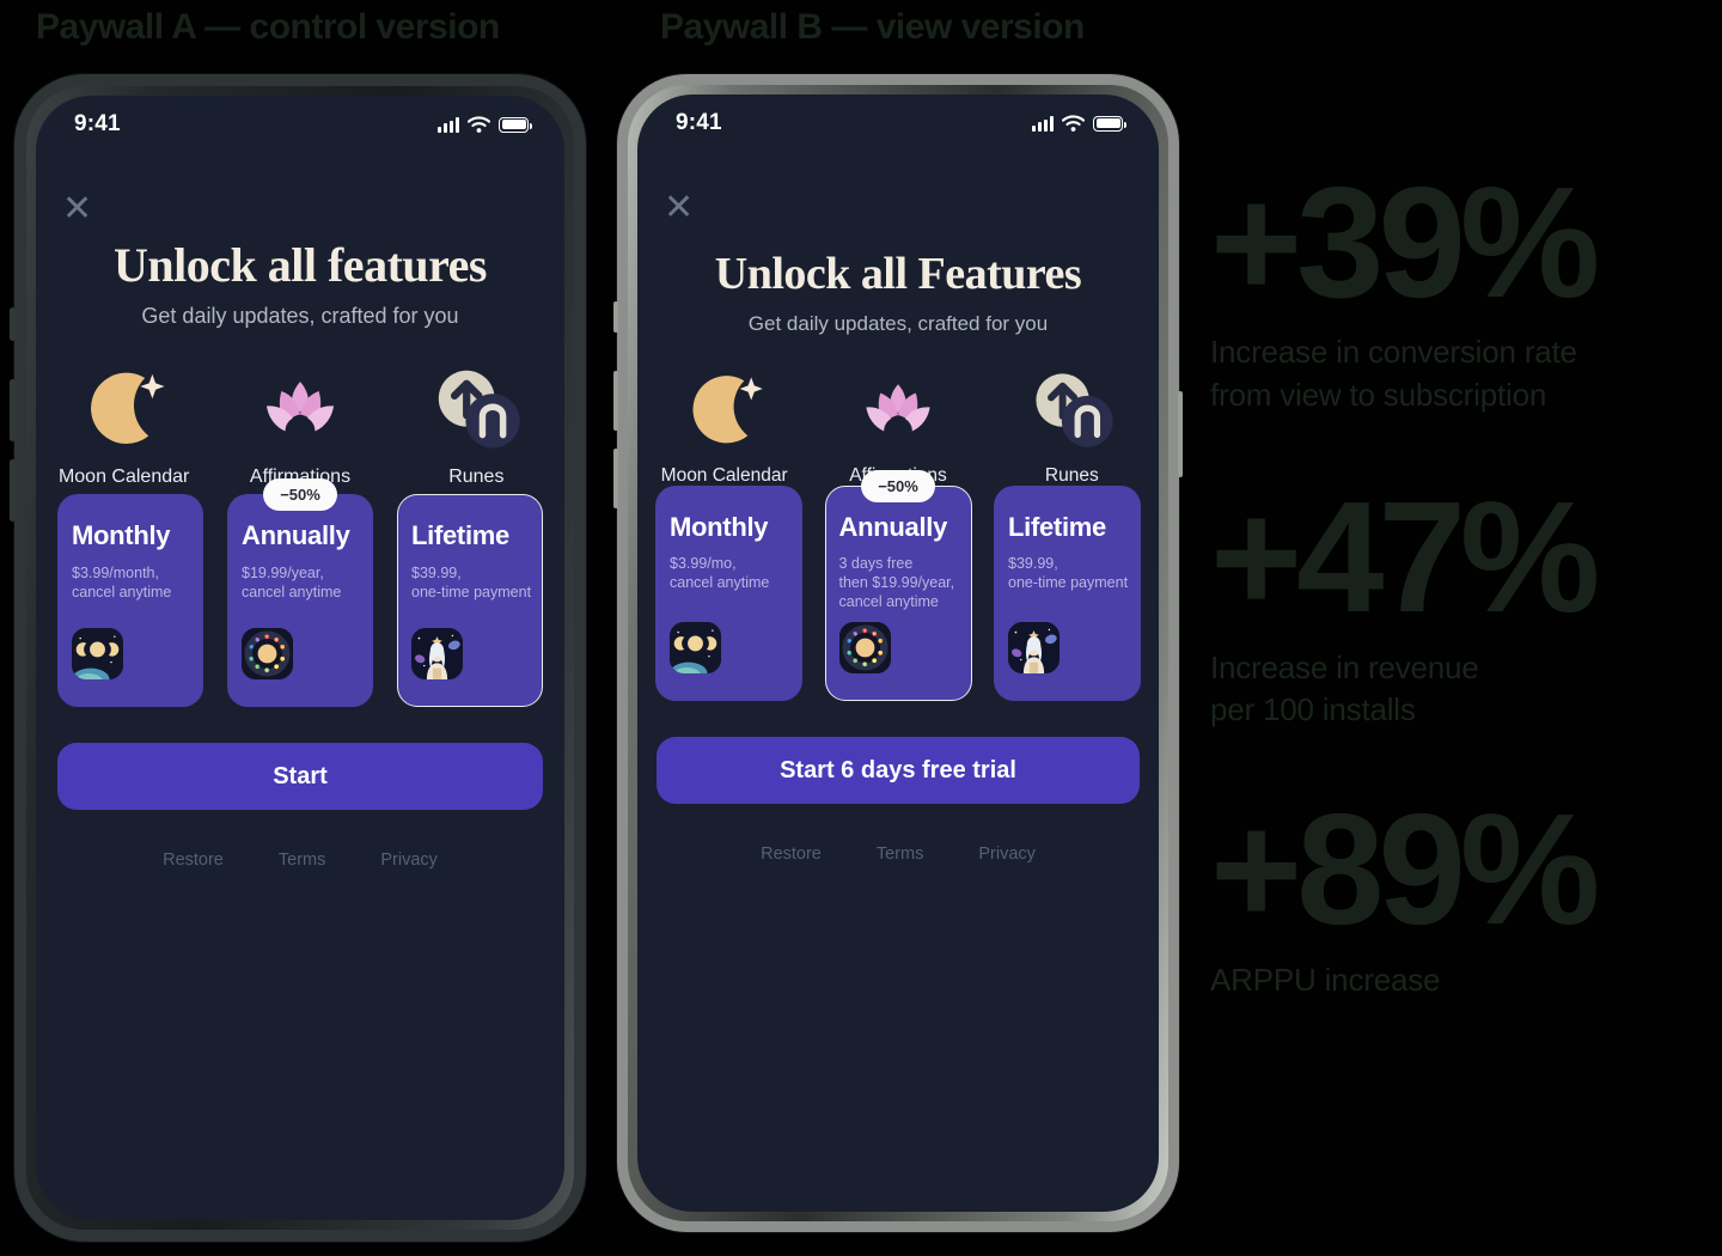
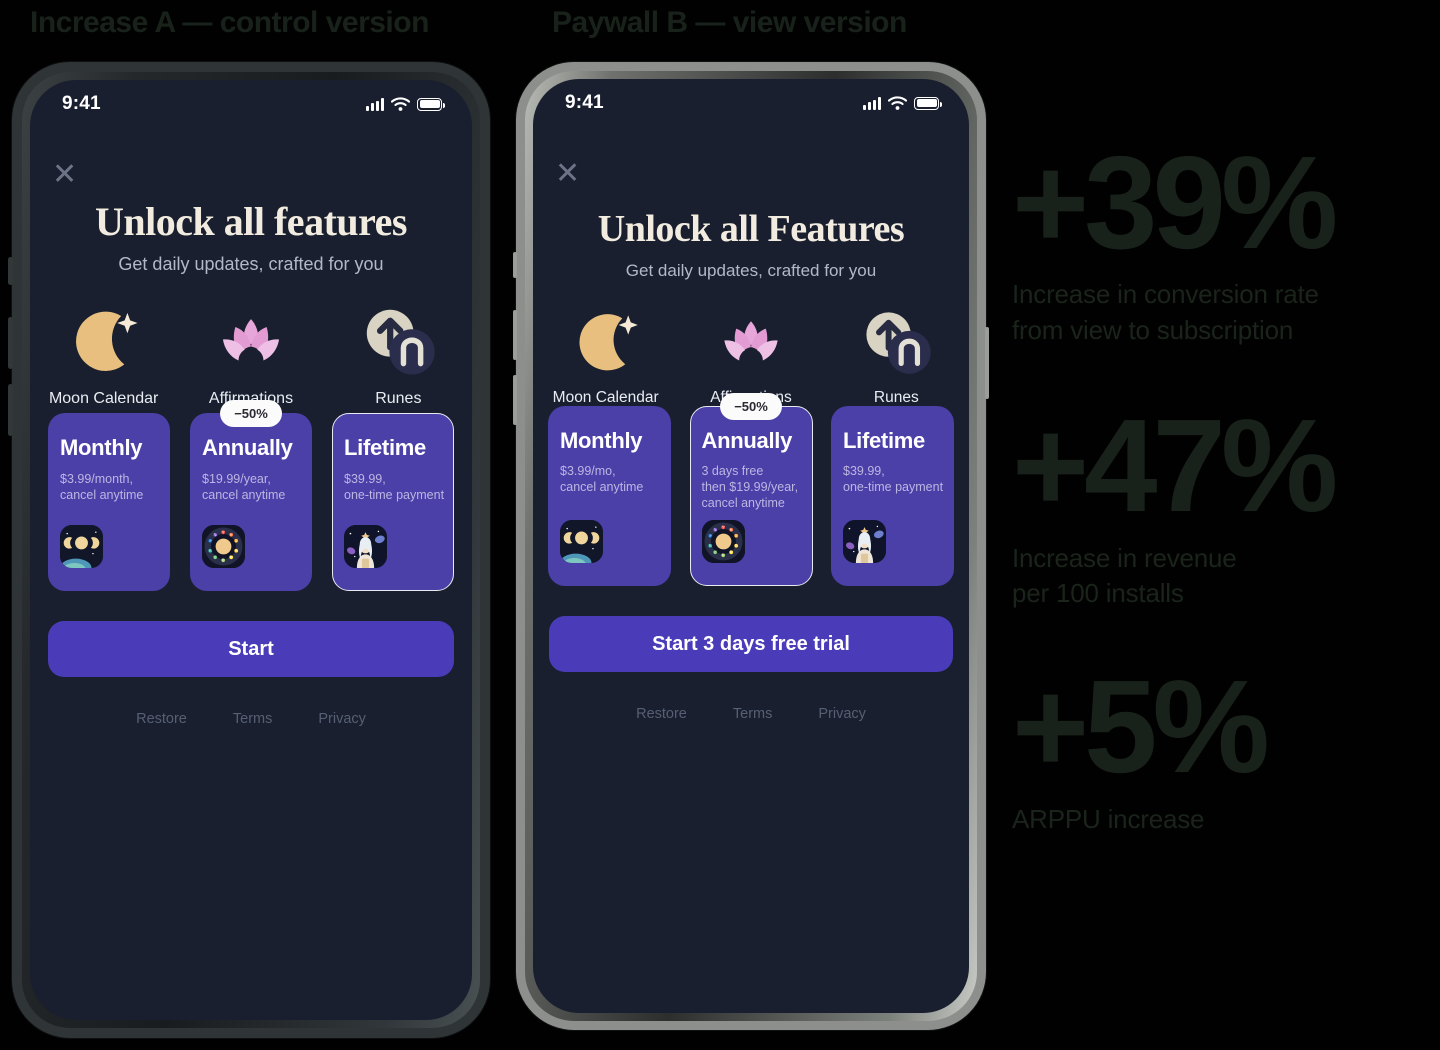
- Paywall A — control version
+ Increase A — control version
  Paywall B — view version
  9:41
  ✕
  Unlock all features
  Get daily updates, crafted for you
  Moon Calendar
  Affirmations
  Runes
  Monthly
  $3.99/month,
  cancel anytime
  −50%
  Annually
  $19.99/year,
  cancel anytime
  Lifetime
  $39.99,
  one-time payment
  Start
  Restore
  Terms
  Privacy
  9:41
  ✕
  Unlock all Features
  Get daily updates, crafted for you
  Moon Calendar
  Runes
  Monthly
  $3.99/mo,
  cancel anytime
  −50%
  Annually
  3 days free
  then $19.99/year,
  cancel anytime
  Lifetime
  $39.99,
  one-time payment
- Start 6 days free trial
+ Start 3 days free trial
  Restore
  Terms
  Privacy
  +39%
  Increase in conversion rate
  from view to subscription
  +47%
  Increase in revenue
  per 100 installs
- +89%
+ +5%
  ARPPU increase
